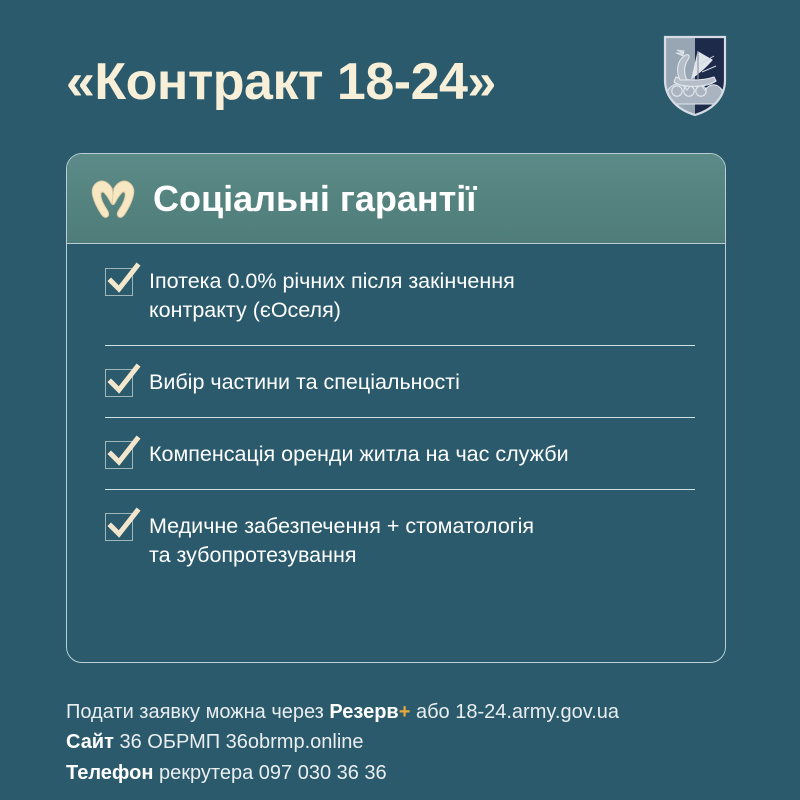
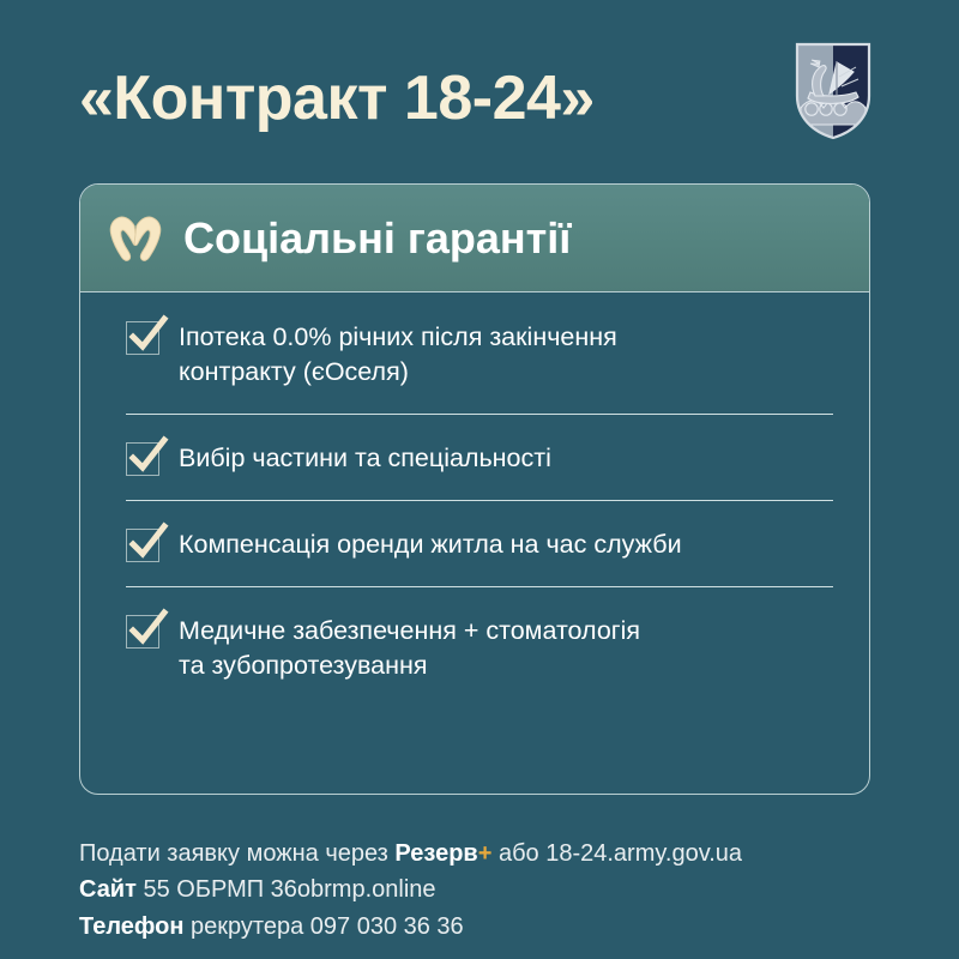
  «Контракт 18-24»
  Соціальні гарантії
  Іпотека 0.0% річних після закінчення
  контракту (єОселя)
  Вибір частини та спеціальності
  Компенсація оренди житла на час служби
  Медичне забезпечення + стоматологія
  та зубопротезування
  Подати заявку можна через Резерв+ або 18-24.army.gov.ua
- Сайт 36 ОБРМП 36obrmp.online
+ Сайт 55 ОБРМП 36obrmp.online
  Телефон рекрутера 097 030 36 36
